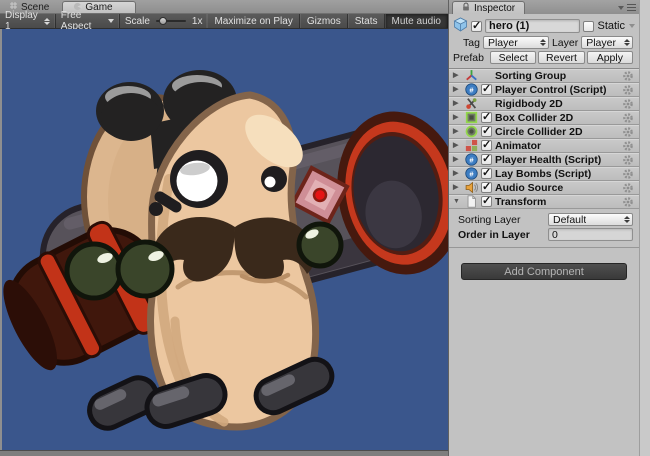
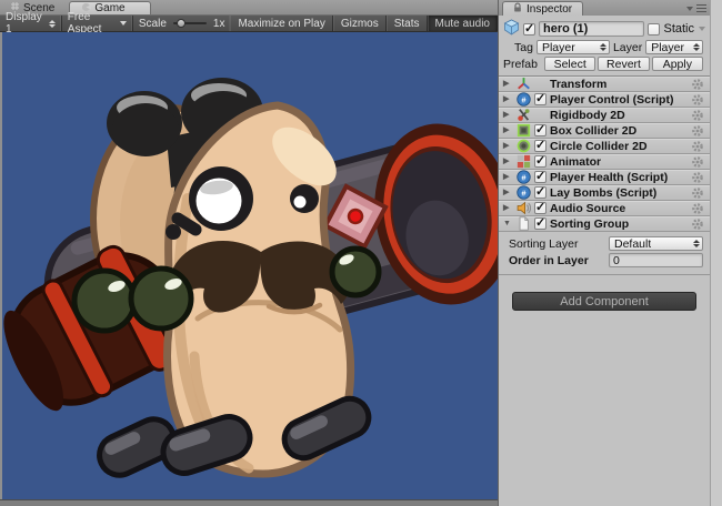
  Scene
  Game
  Display 1
  Free Aspect
  Scale
  1x
  Maximize on Play
  Gizmos
  Stats
  Mute audio
  Inspector
  hero (1)
  Static
  Tag
  Player
  Layer
  Player
  Prefab
  Select
  Revert
  Apply
- Sorting Group
+ Transform
  #
  Player Control (Script)
  Rigidbody 2D
  Box Collider 2D
  Circle Collider 2D
  Animator
  #
  Player Health (Script)
  #
  Lay Bombs (Script)
  Audio Source
- Transform
+ Sorting Group
  Sorting Layer
  Default
  Order in Layer
  0
  Add Component
